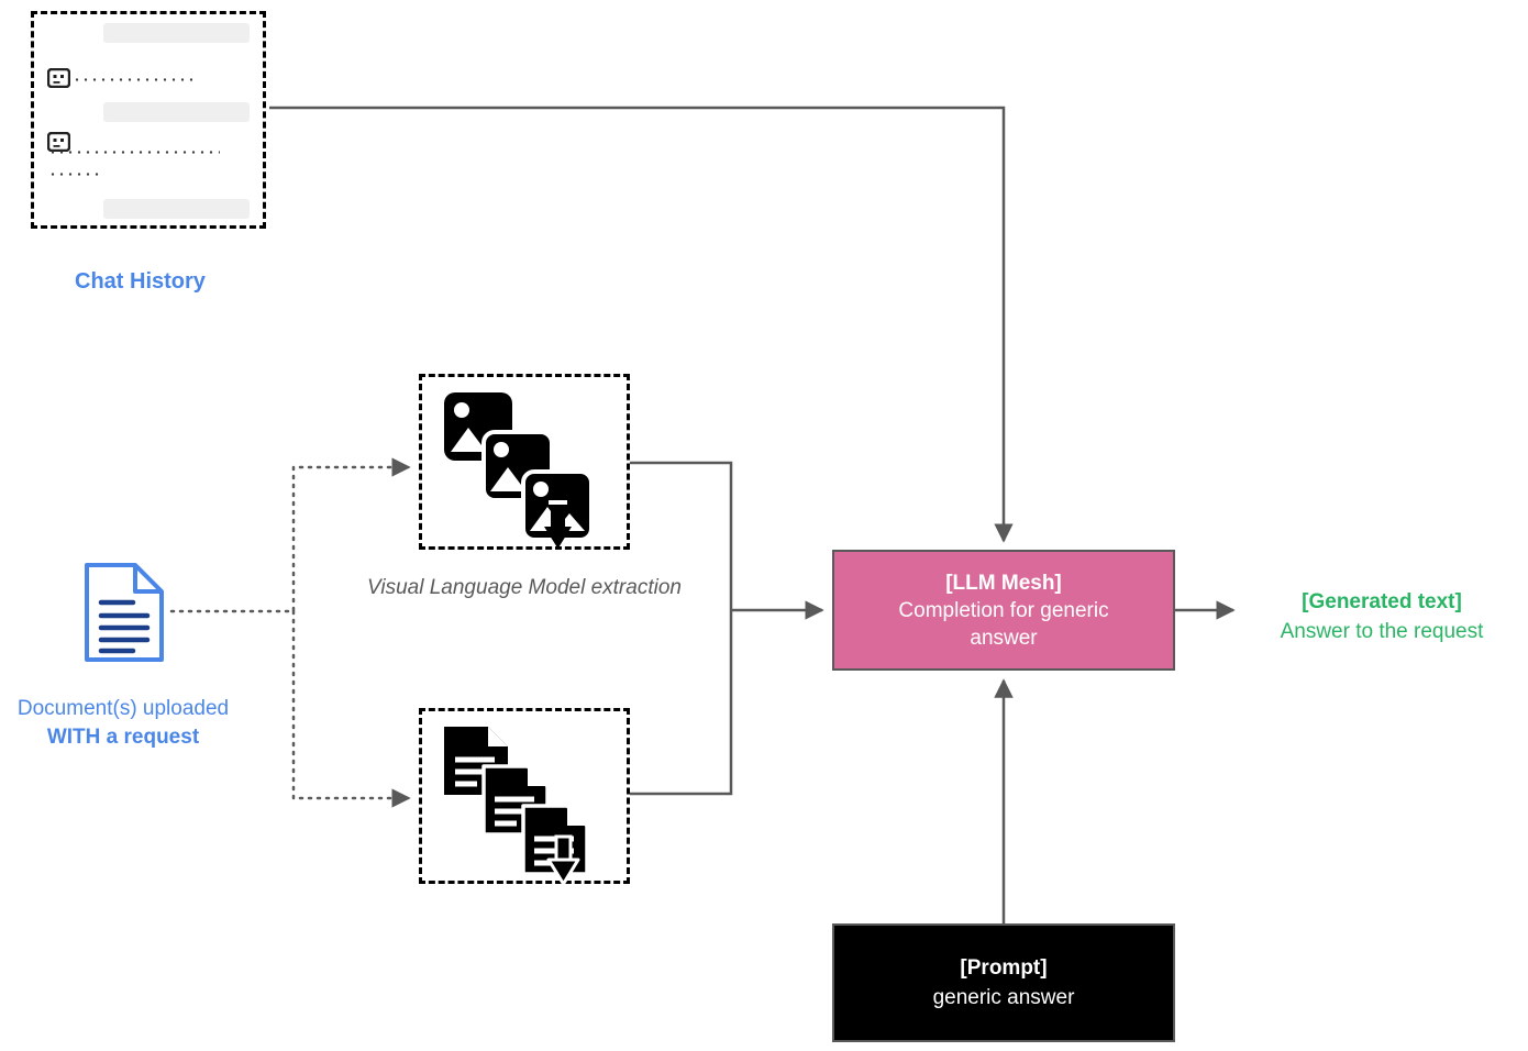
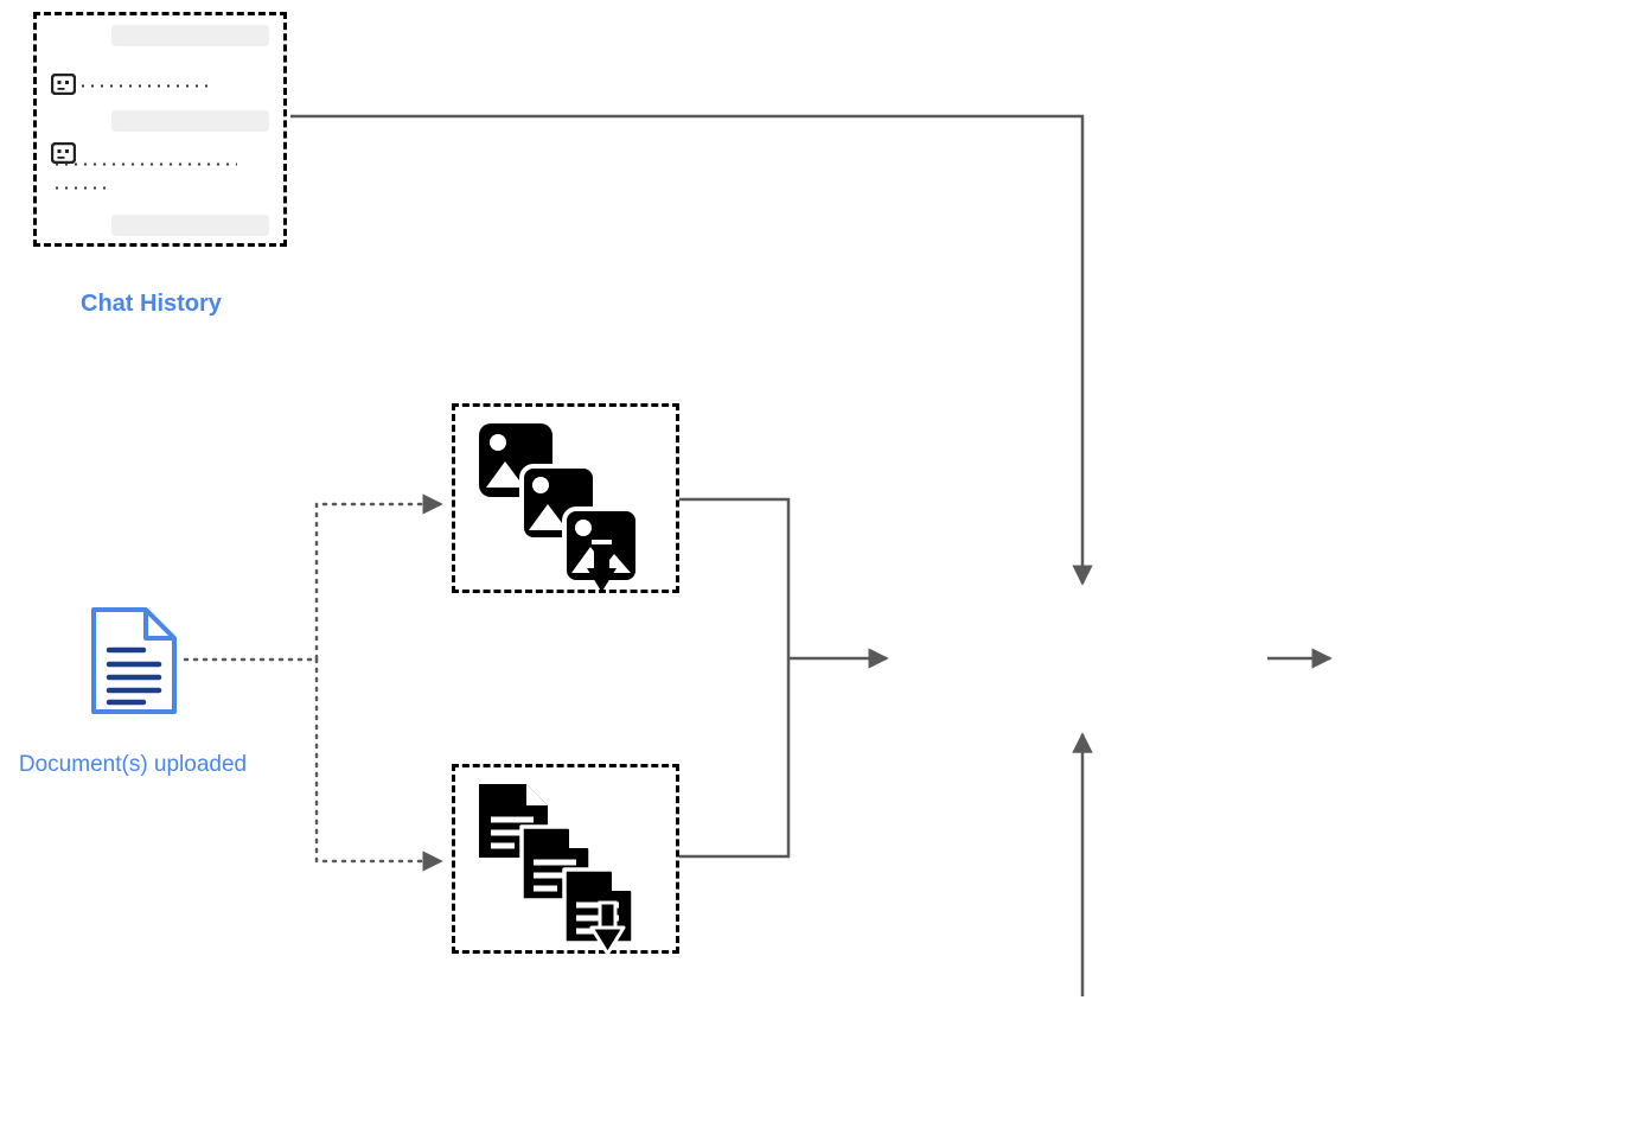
  Chat History
  Document(s) uploaded
- WITH a request
- Visual Language Model extraction
- [LLM Mesh]
- Completion for generic
- answer
- [Prompt]
- generic answer
- [Generated text]
- Answer to the request
